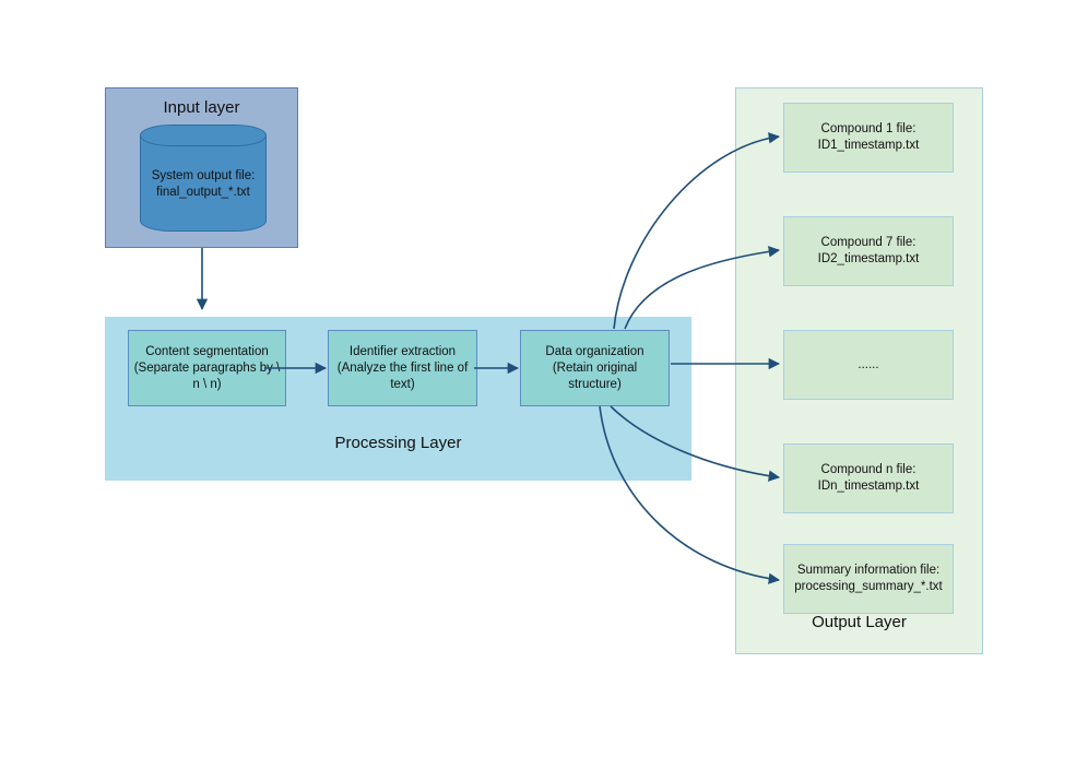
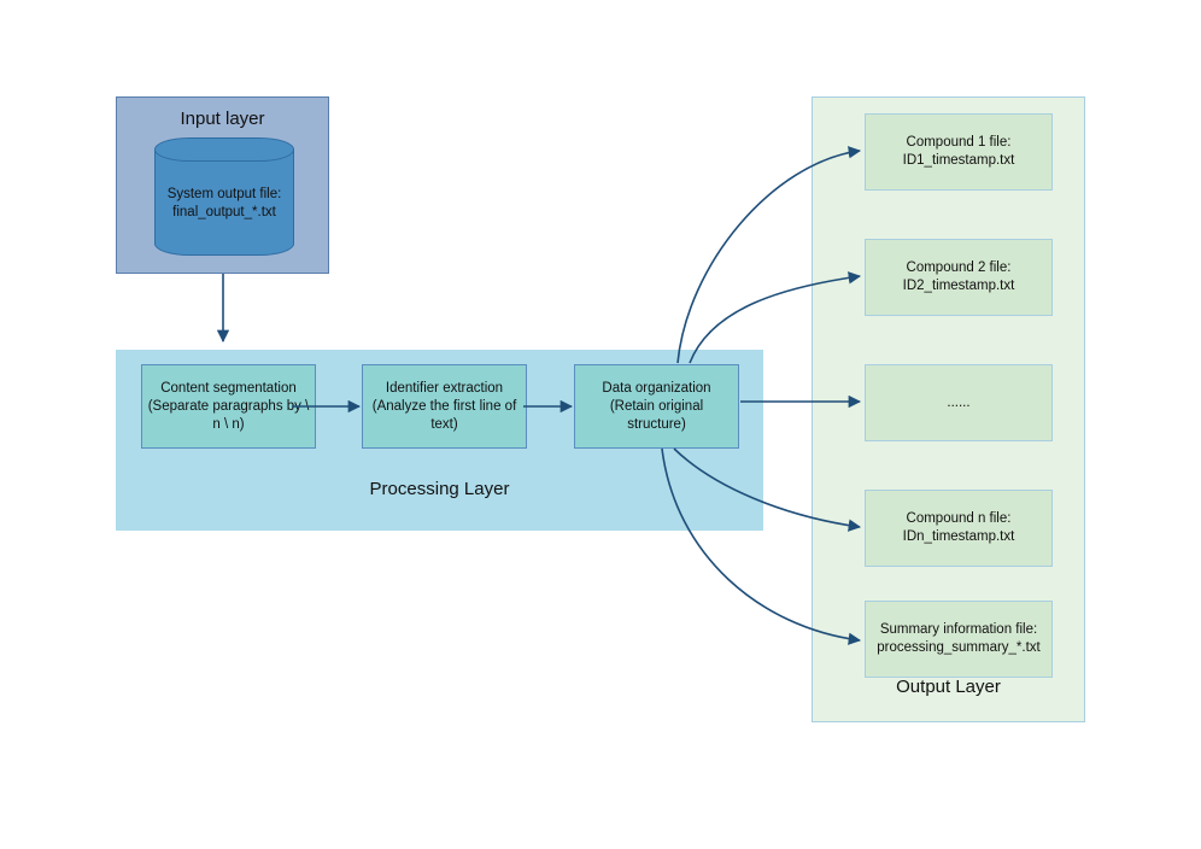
  Input layer
  System output file:
  final_output_*.txt
  Content segmentation
  (Separate paragraphs b
  n \ n)
  Identifier extraction
  (Analyze the first line of
  text)
  Data organization
  (Retain original
  structure)
  Processing Layer
  Compound 1 file:
  ID1_timestamp.txt
- Compound 7 file:
+ Compound 2 file:
  ID2_timestamp.txt
  ......
  Compound n file:
  IDn_timestamp.txt
  Summary information file:
  processing_summary_*.txt
  Output Layer
